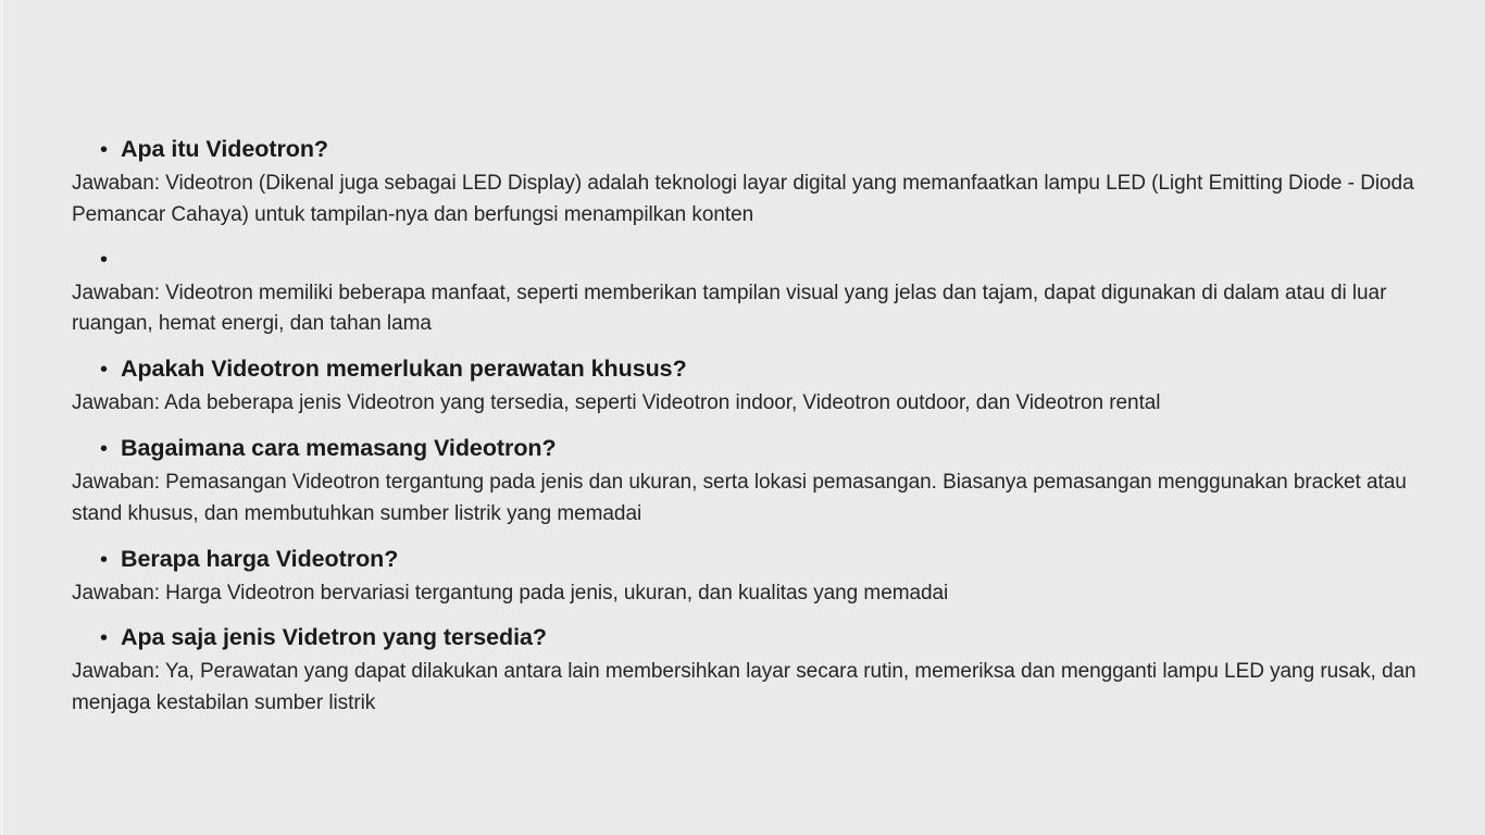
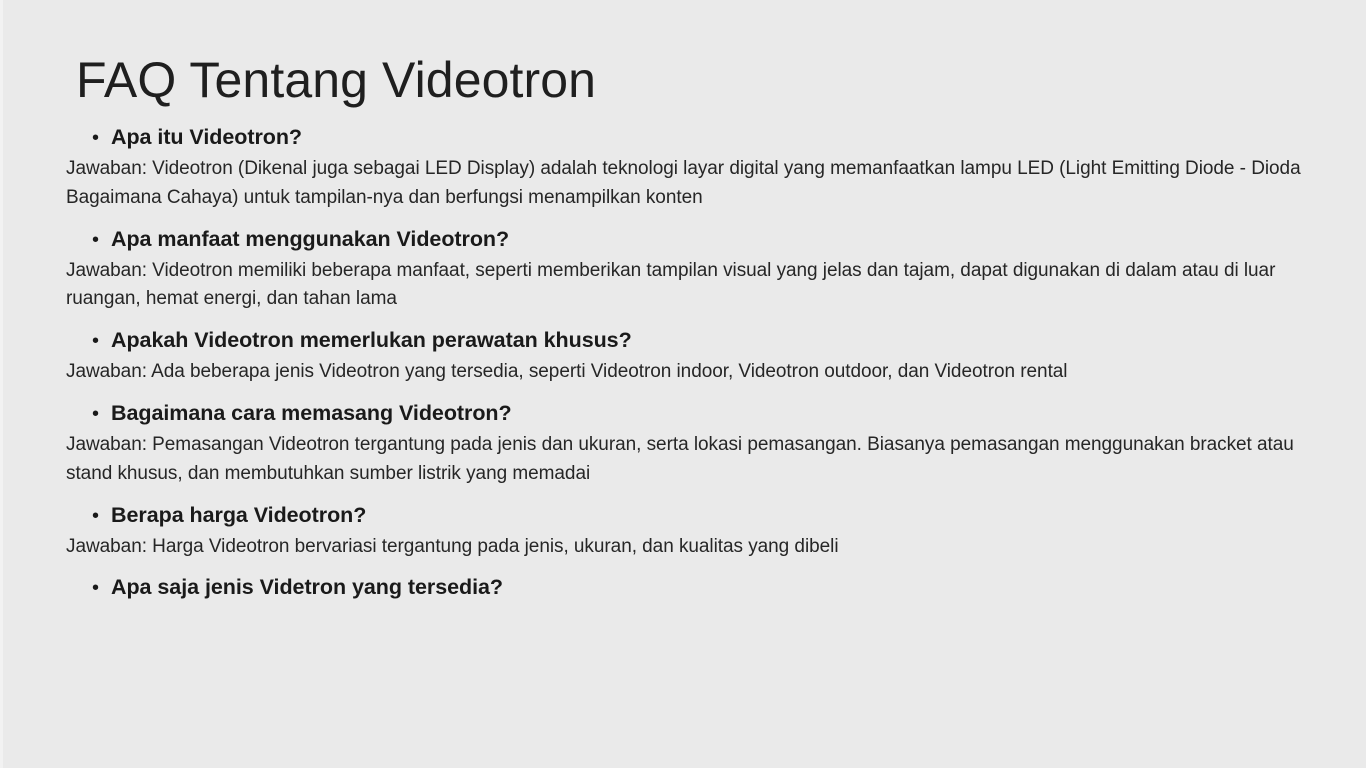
+ FAQ Tentang Videotron
  •
  Apa itu Videotron?
- Jawaban: Videotron (Dikenal juga sebagai LED Display) adalah teknologi layar digital yang memanfaatkan lampu LED (Light Emitting Diode - Dioda Pemancar Cahaya) untuk tampilan-nya dan berfungsi menampilkan konten
+ Jawaban: Videotron (Dikenal juga sebagai LED Display) adalah teknologi layar digital yang memanfaatkan lampu LED (Light Emitting Diode - Dioda Bagaimana Cahaya) untuk tampilan-nya dan berfungsi menampilkan konten
  •
+ Apa manfaat menggunakan Videotron?
  Jawaban: Videotron memiliki beberapa manfaat, seperti memberikan tampilan visual yang jelas dan tajam, dapat digunakan di dalam atau di luar ruangan, hemat energi, dan tahan lama
  •
  Apakah Videotron memerlukan perawatan khusus?
  Jawaban: Ada beberapa jenis Videotron yang tersedia, seperti Videotron indoor, Videotron outdoor, dan Videotron rental
  •
  Bagaimana cara memasang Videotron?
  Jawaban: Pemasangan Videotron tergantung pada jenis dan ukuran, serta lokasi pemasangan. Biasanya pemasangan menggunakan bracket atau stand khusus, dan membutuhkan sumber listrik yang memadai
  •
  Berapa harga Videotron?
- Jawaban: Harga Videotron bervariasi tergantung pada jenis, ukuran, dan kualitas yang memadai
+ Jawaban: Harga Videotron bervariasi tergantung pada jenis, ukuran, dan kualitas yang dibeli
  •
  Apa saja jenis Videtron yang tersedia?
- Jawaban: Ya, Perawatan yang dapat dilakukan antara lain membersihkan layar secara rutin, memeriksa dan mengganti lampu LED yang rusak, dan menjaga kestabilan sumber listrik
